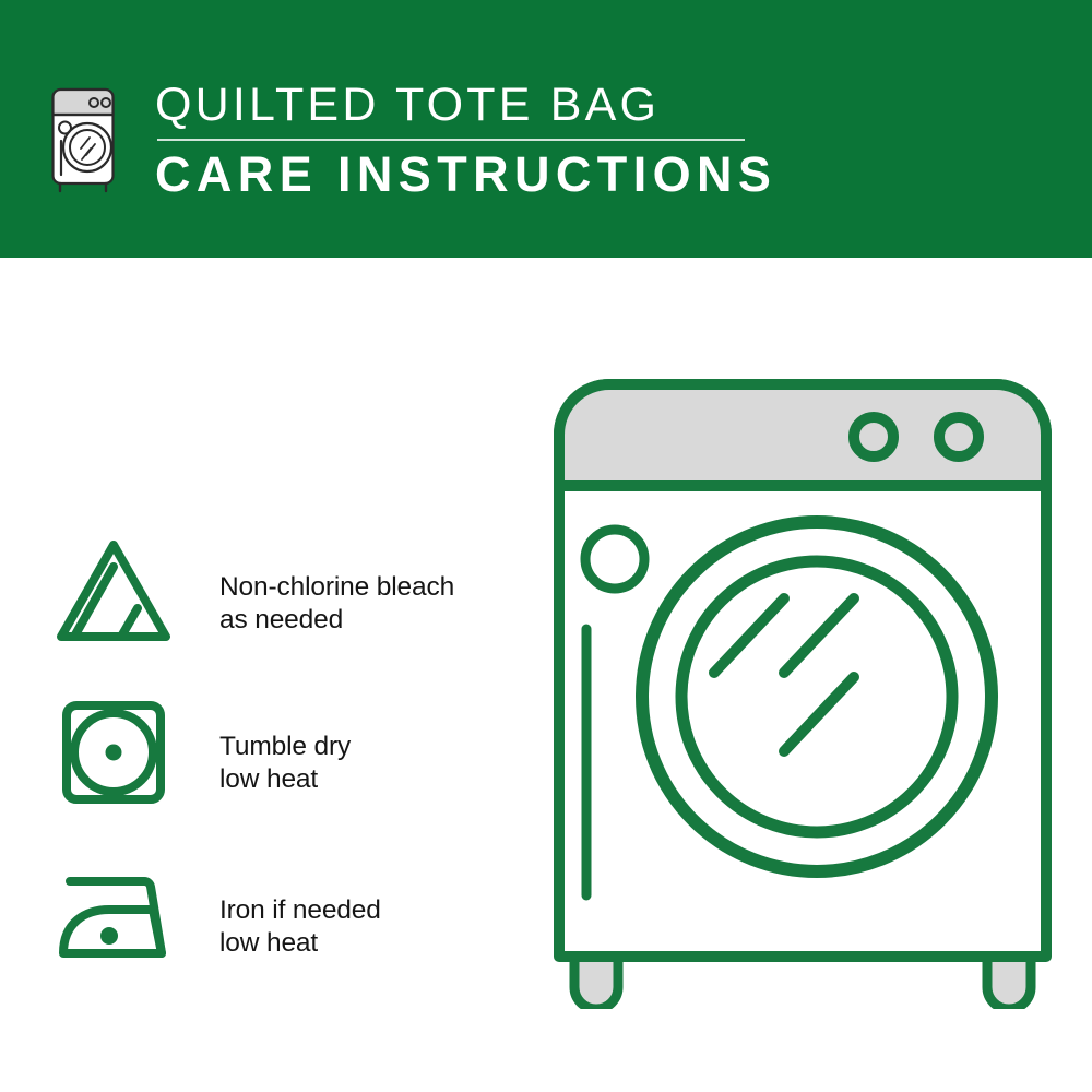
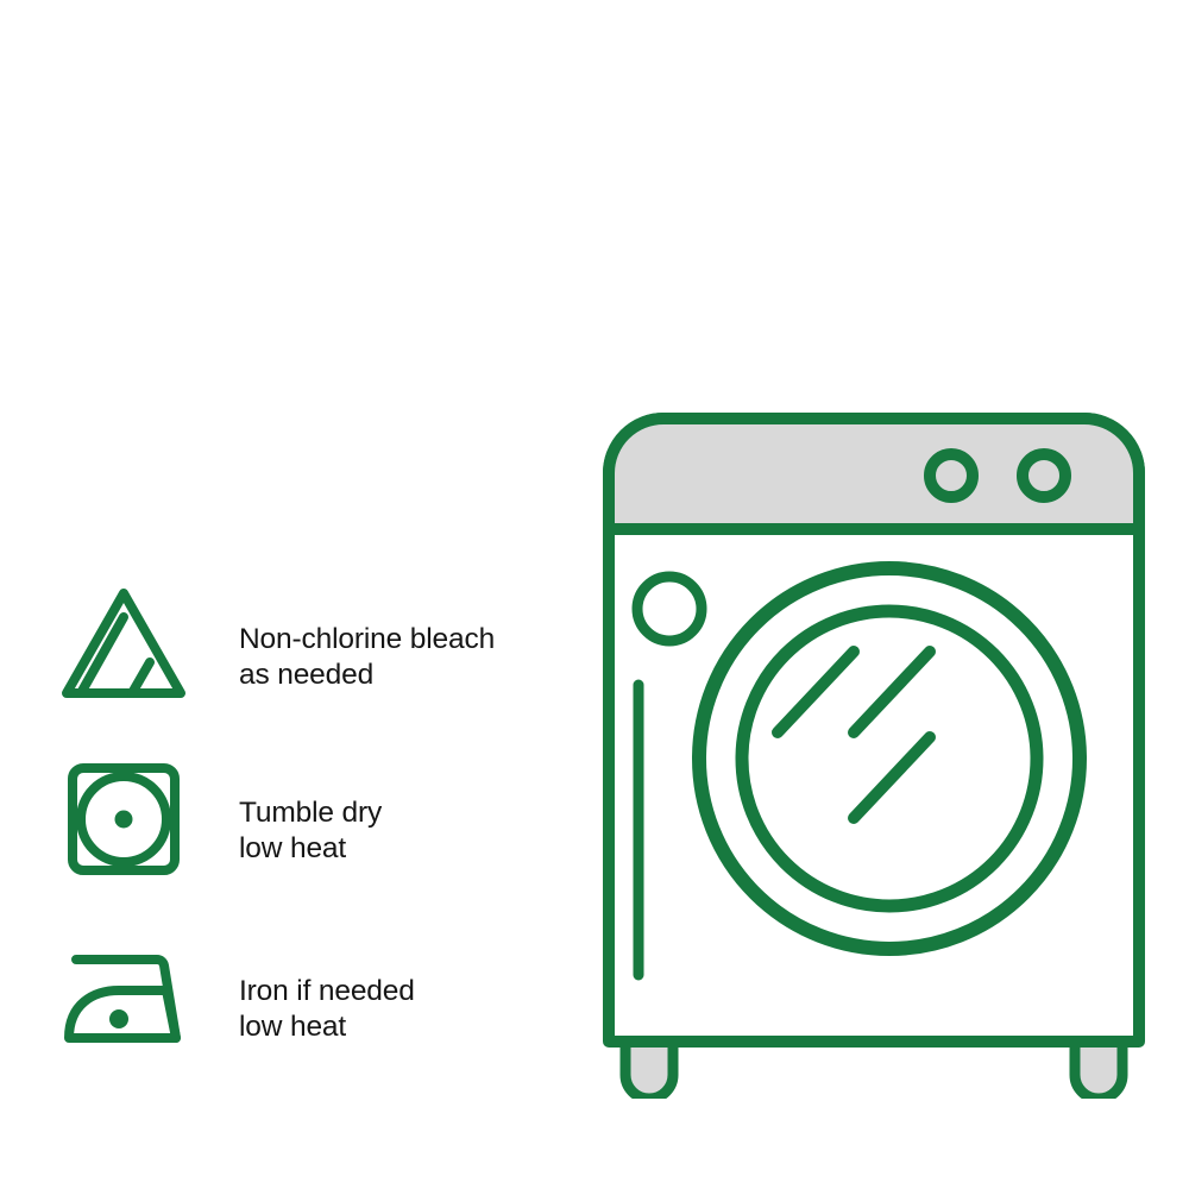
- QUILTED TOTE BAG
- CARE INSTRUCTIONS
  Non-chlorine bleach
  as needed
  Tumble dry
  low heat
  Iron if needed
  low heat
